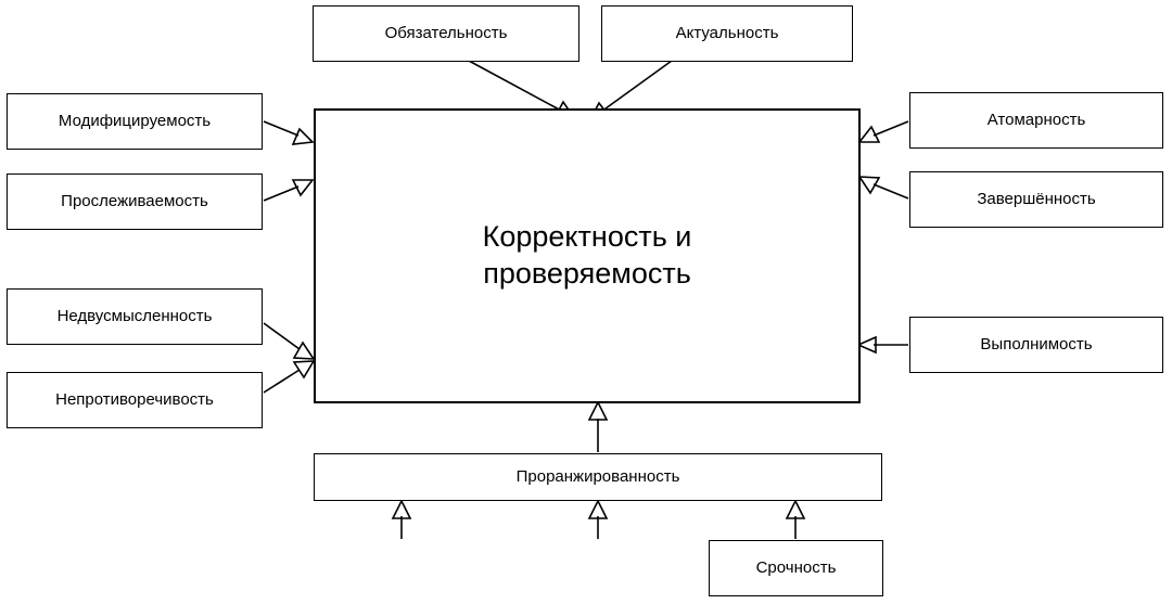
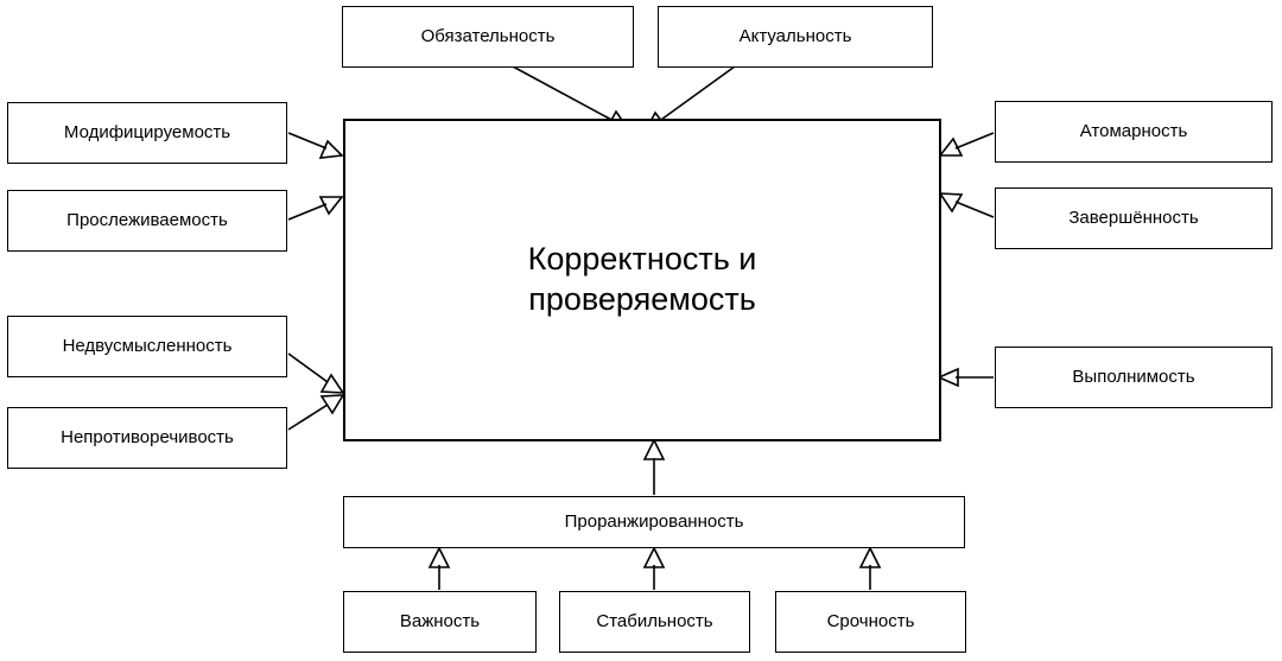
  Корректность и
  проверяемость
  Обязательность
  Актуальность
  Модифицируемость
  Прослеживаемость
  Недвусмысленность
  Непротиворечивость
  Атомарность
  Завершённость
  Выполнимость
  Проранжированность
+ Важность
+ Стабильность
  Срочность
